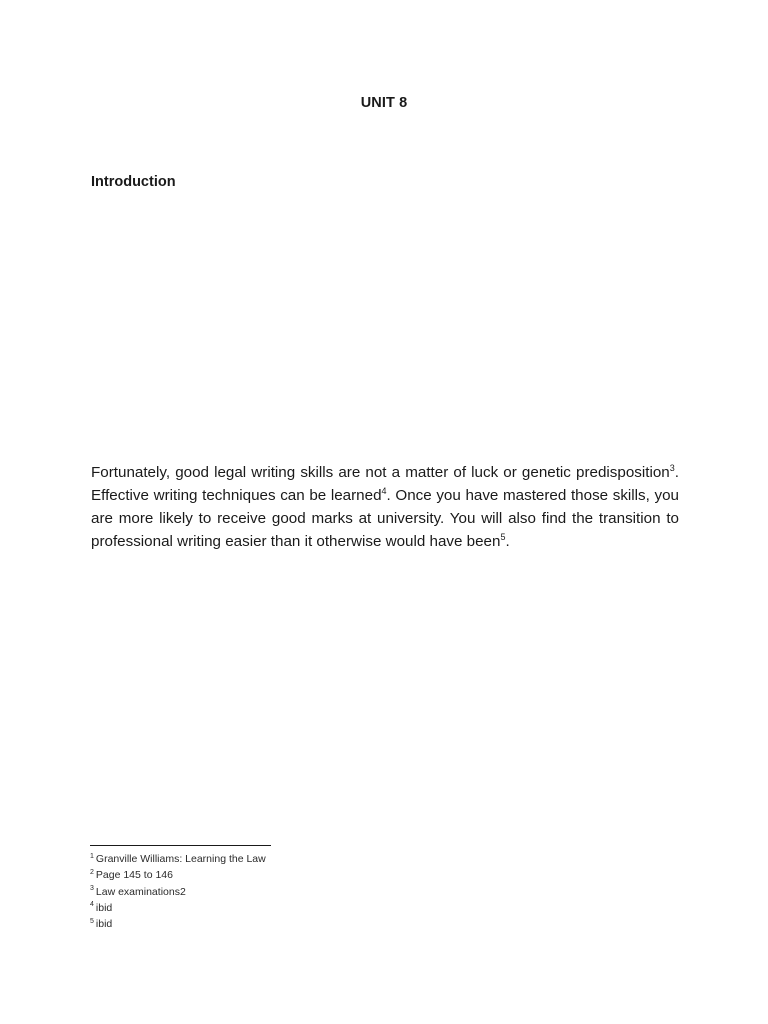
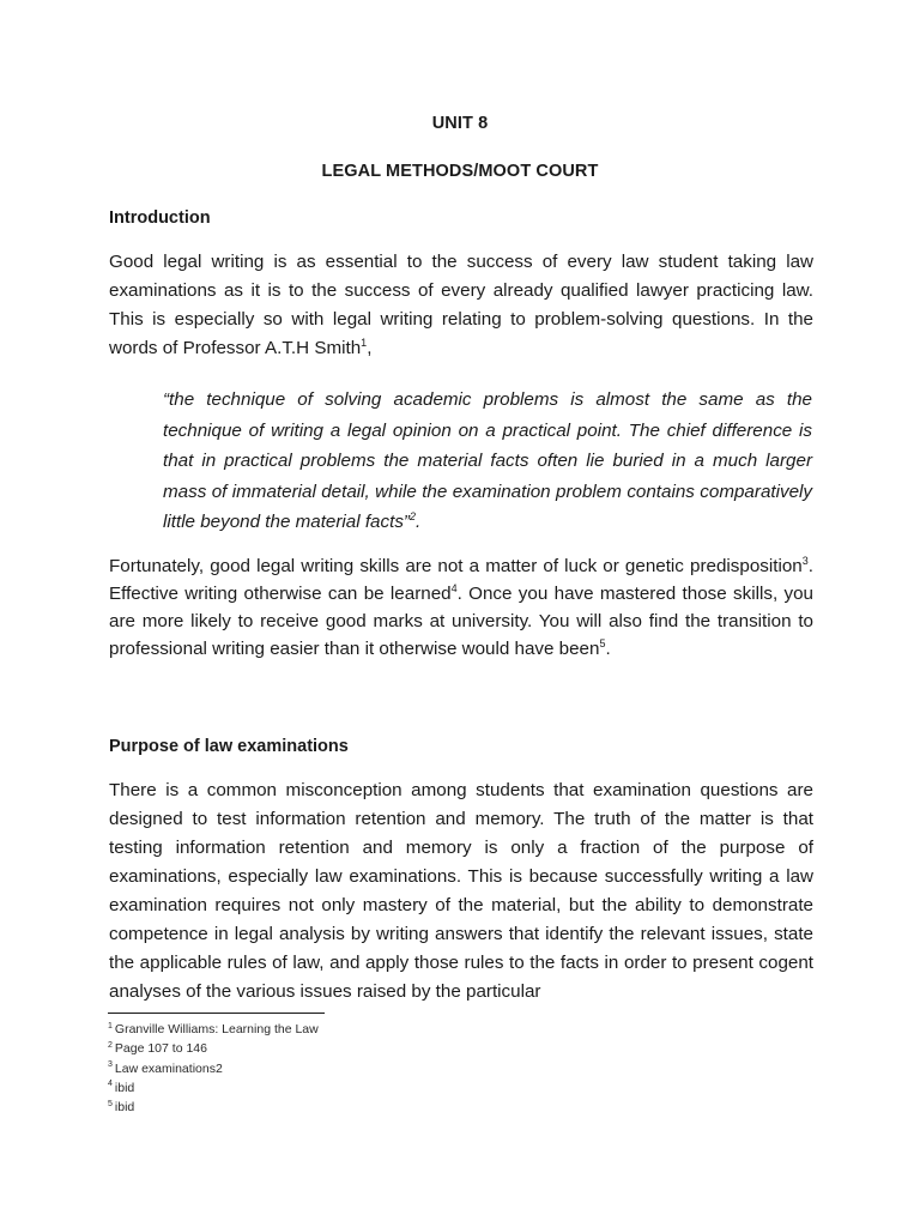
  UNIT 8
+ LEGAL METHODS/MOOT COURT
  Introduction
+ Good legal writing is as essential to the success of every law student taking law examinations as it is to the success of every already qualified lawyer practicing law. This is especially so with legal writing relating to problem-solving questions. In the words of Professor A.T.H Smith1,
+ “the technique of solving academic problems is almost the same as the technique of writing a legal opinion on a practical point. The chief difference is that in practical problems the material facts often lie buried in a much larger mass of immaterial detail, while the examination problem contains comparatively little beyond the material facts”2.
- Fortunately, good legal writing skills are not a matter of luck or genetic predisposition3. Effective writing techniques can be learned4. Once you have mastered those skills, you are more likely to receive good marks at university. You will also find the transition to professional writing easier than it otherwise would have been5.
+ Fortunately, good legal writing skills are not a matter of luck or genetic predisposition3. Effective writing otherwise can be learned4. Once you have mastered those skills, you are more likely to receive good marks at university. You will also find the transition to professional writing easier than it otherwise would have been5.
+ Purpose of law examinations
+ There is a common misconception among students that examination questions are designed to test information retention and memory. The truth of the matter is that testing information retention and memory is only a fraction of the purpose of examinations, especially law examinations. This is because successfully writing a law examination requires not only mastery of the material, but the ability to demonstrate competence in legal analysis by writing answers that identify the relevant issues, state the applicable rules of law, and apply those rules to the facts in order to present cogent analyses of the various issues raised by the particular
  Granville Williams: Learning the Law
- Page 145 to 146
+ Page 107 to 146
  Law examinations2
  ibid
  ibid
